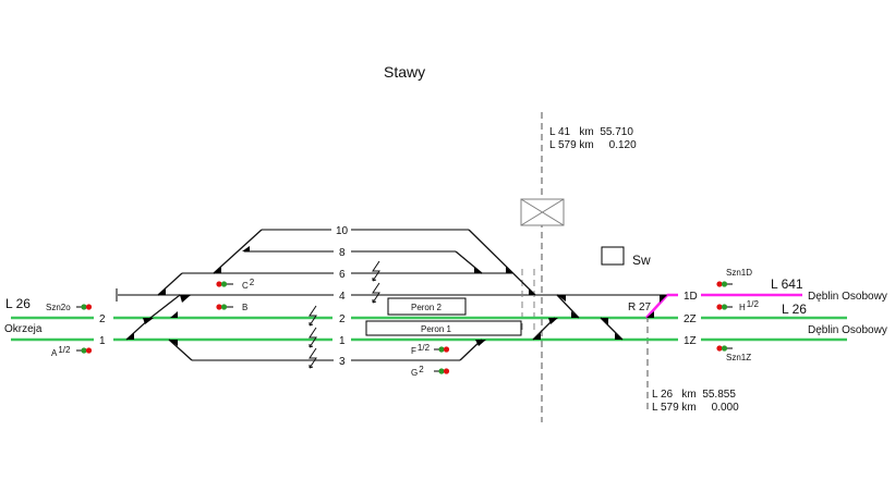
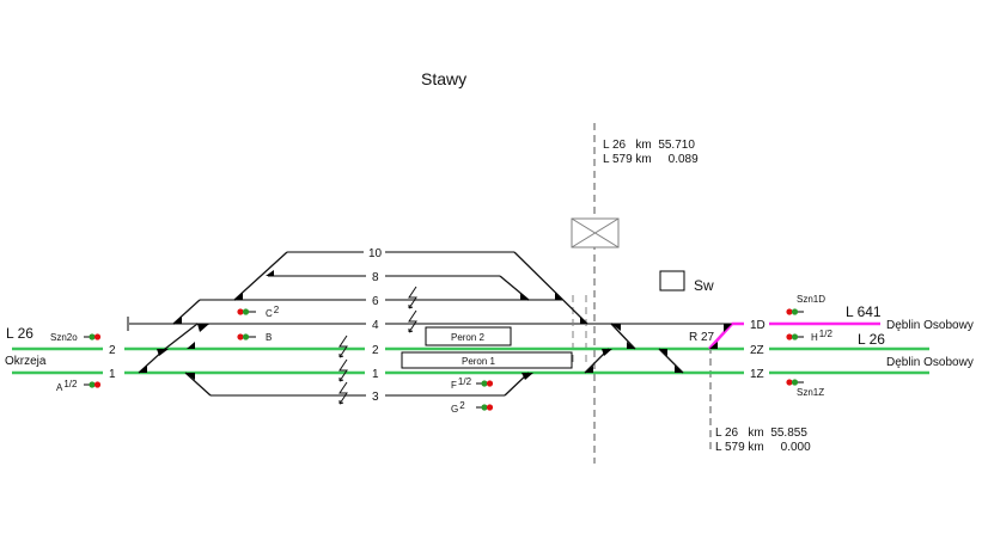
  Stawy
- L 41 km 55.710
+ L 26 km 55.710
- L 579 km 0.120
+ L 579 km 0.089
  L 26 km 55.855
  L 579 km 0.000
  Sw
  10
  8
  6
  4
  2
  2
  2Z
  1
  1
  1Z
  3
  1D
  Peron 2
  Peron 1
  Szn2o
  A1/2
  C2
  B
  F1/2
  G2
  Szn1D
  H1/2
  Szn1Z
  R 27
  L 26
  Okrzeja
  L 641
  Dęblin Osobowy
  L 26
  Dęblin Osobowy
